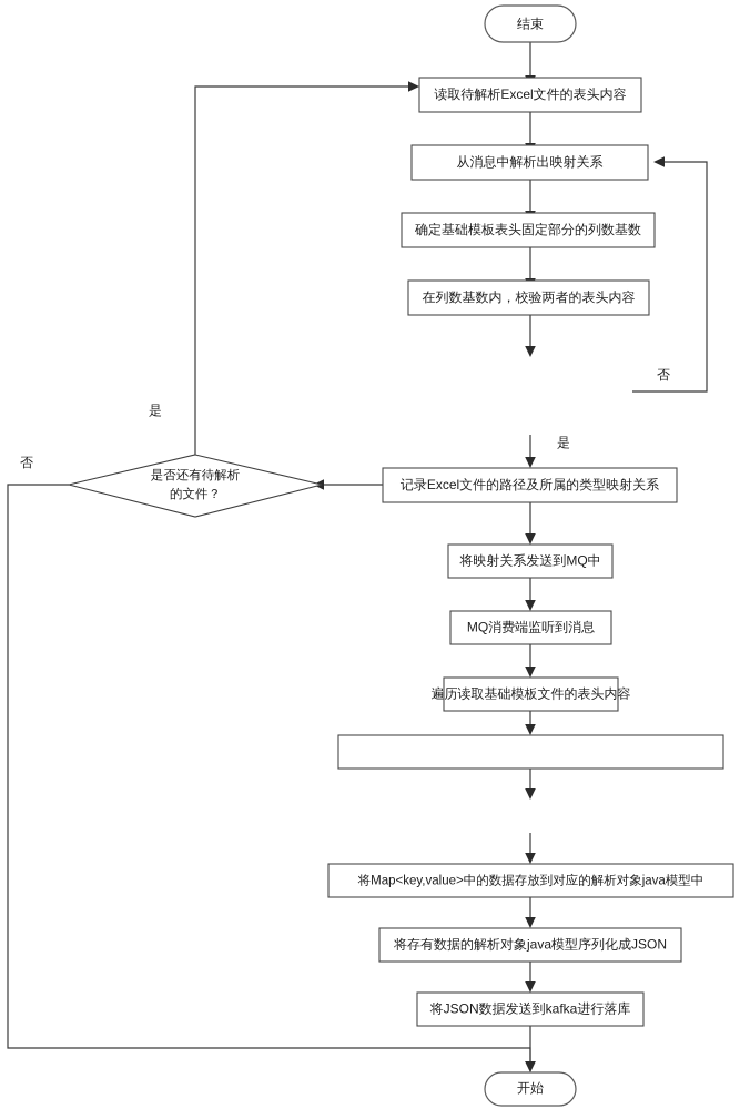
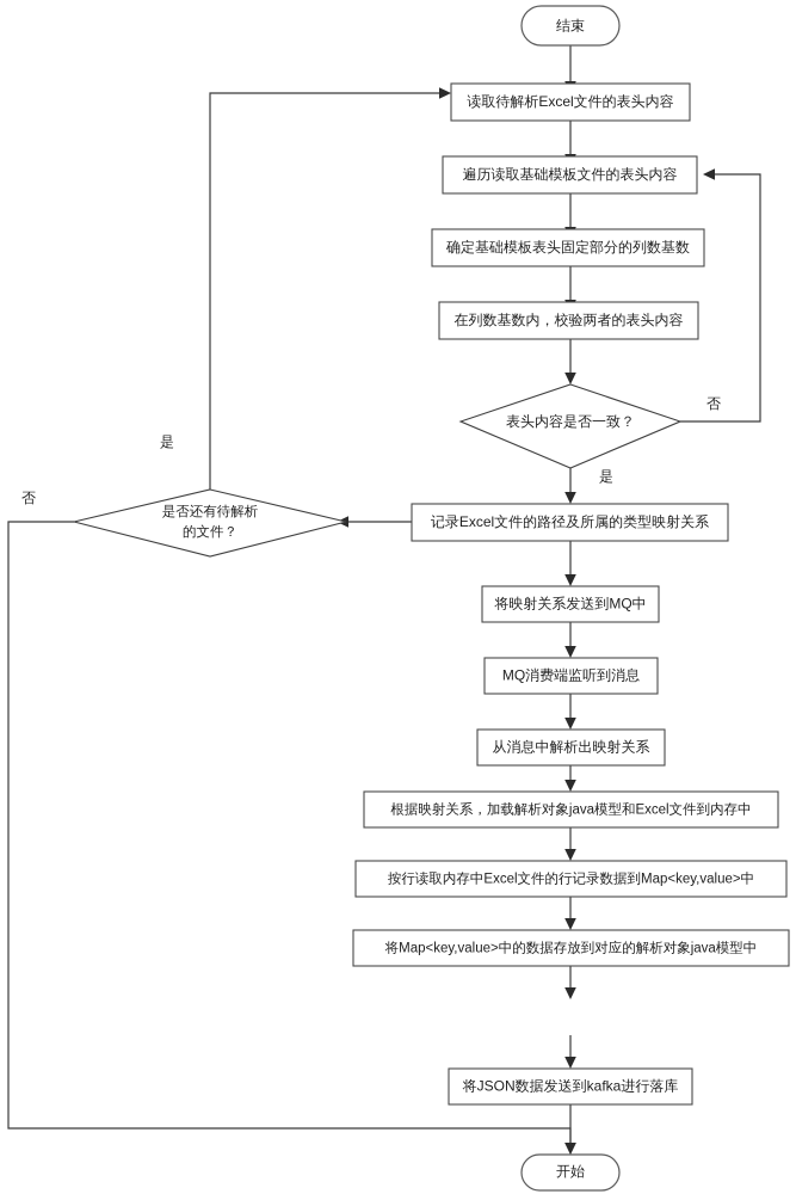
  否
  是
  否
  是
  结束
  读取待解析Excel文件的表头内容
- 从消息中解析出映射关系
+ 遍历读取基础模板文件的表头内容
  确定基础模板表头固定部分的列数基数
  在列数基数内，校验两者的表头内容
+ 表头内容是否一致？
  是否还有待解析
  的文件？
  记录Excel文件的路径及所属的类型映射关系
  将映射关系发送到MQ中
  MQ消费端监听到消息
- 遍历读取基础模板文件的表头内容
+ 从消息中解析出映射关系
+ 根据映射关系，加载解析对象java模型和Excel文件到内存中
+ 按行读取内存中Excel文件的行记录数据到Map<key,value>中
  将Map<key,value>中的数据存放到对应的解析对象java模型中
- 将存有数据的解析对象java模型序列化成JSON
  将JSON数据发送到kafka进行落库
  开始
